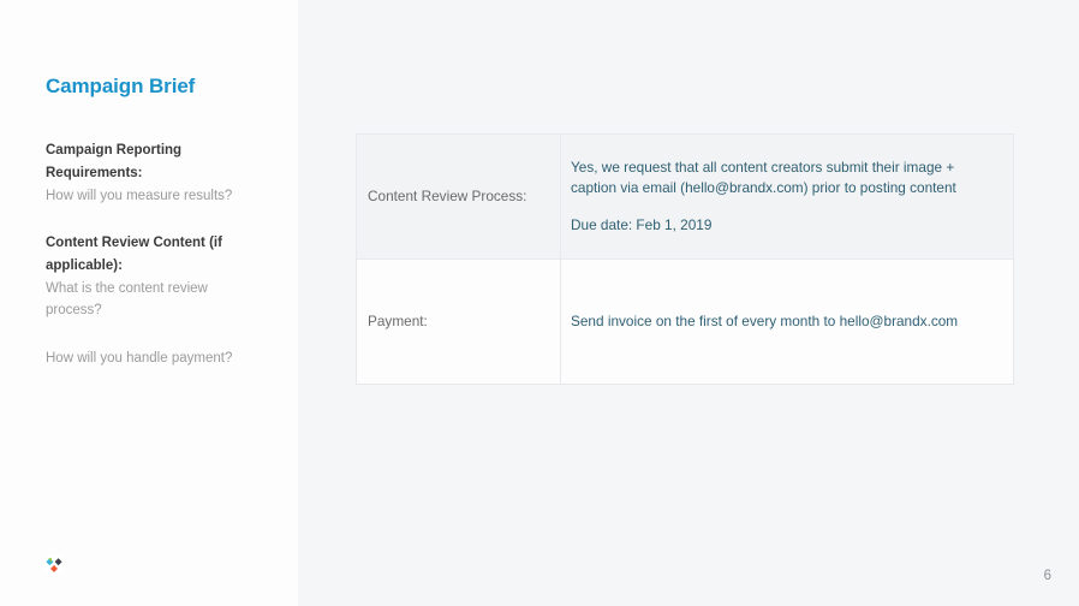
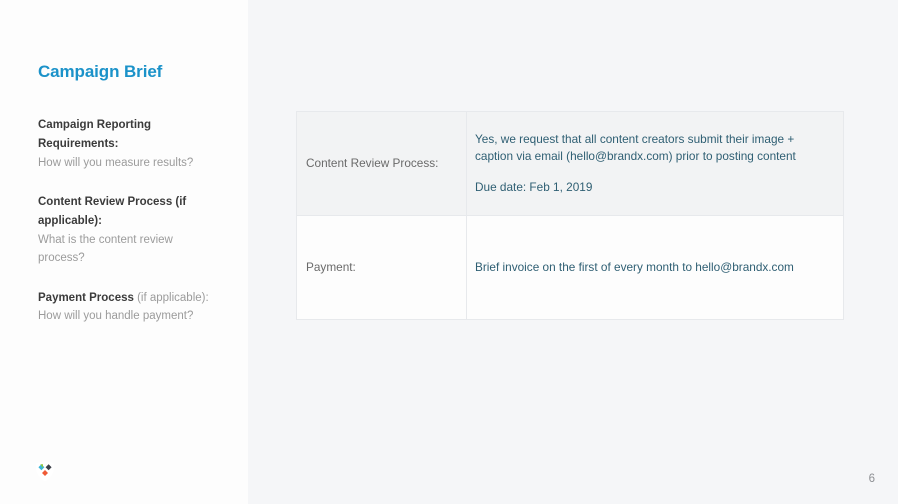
  Campaign Brief
  Campaign Reporting Requirements:
  How will you measure results?
- Content Review Content (if applicable):
+ Content Review Process (if applicable):
  What is the content review process?
+ Payment Process (if applicable):
  How will you handle payment?
  Content Review Process:	Yes, we request that all content creators submit their image + caption via email (hello@brandx.com) prior to posting content Due date: Feb 1, 2019
- Payment:	Send invoice on the first of every month to hello@brandx.com
+ Payment:	Brief invoice on the first of every month to hello@brandx.com
  6
